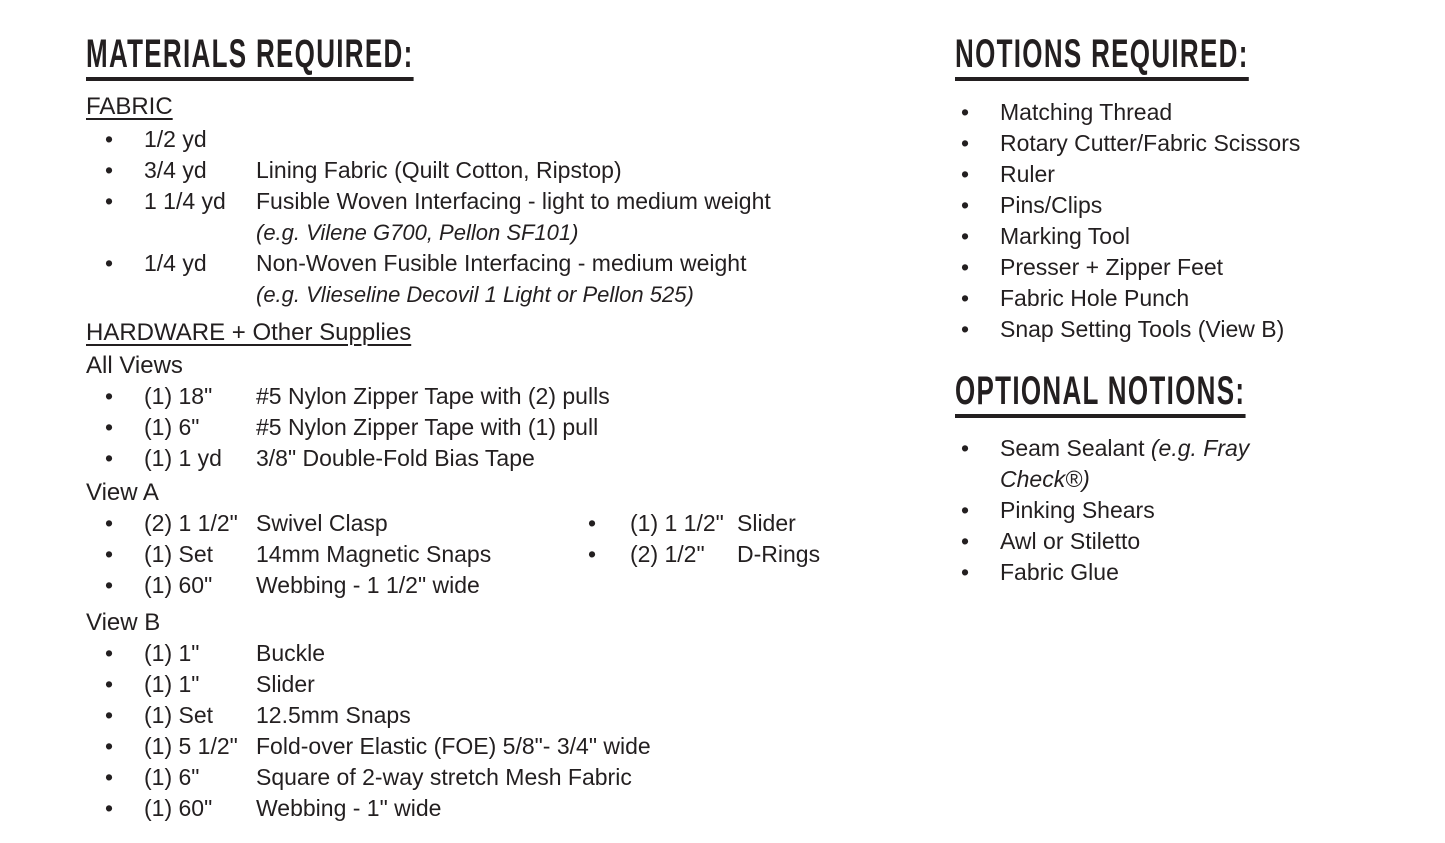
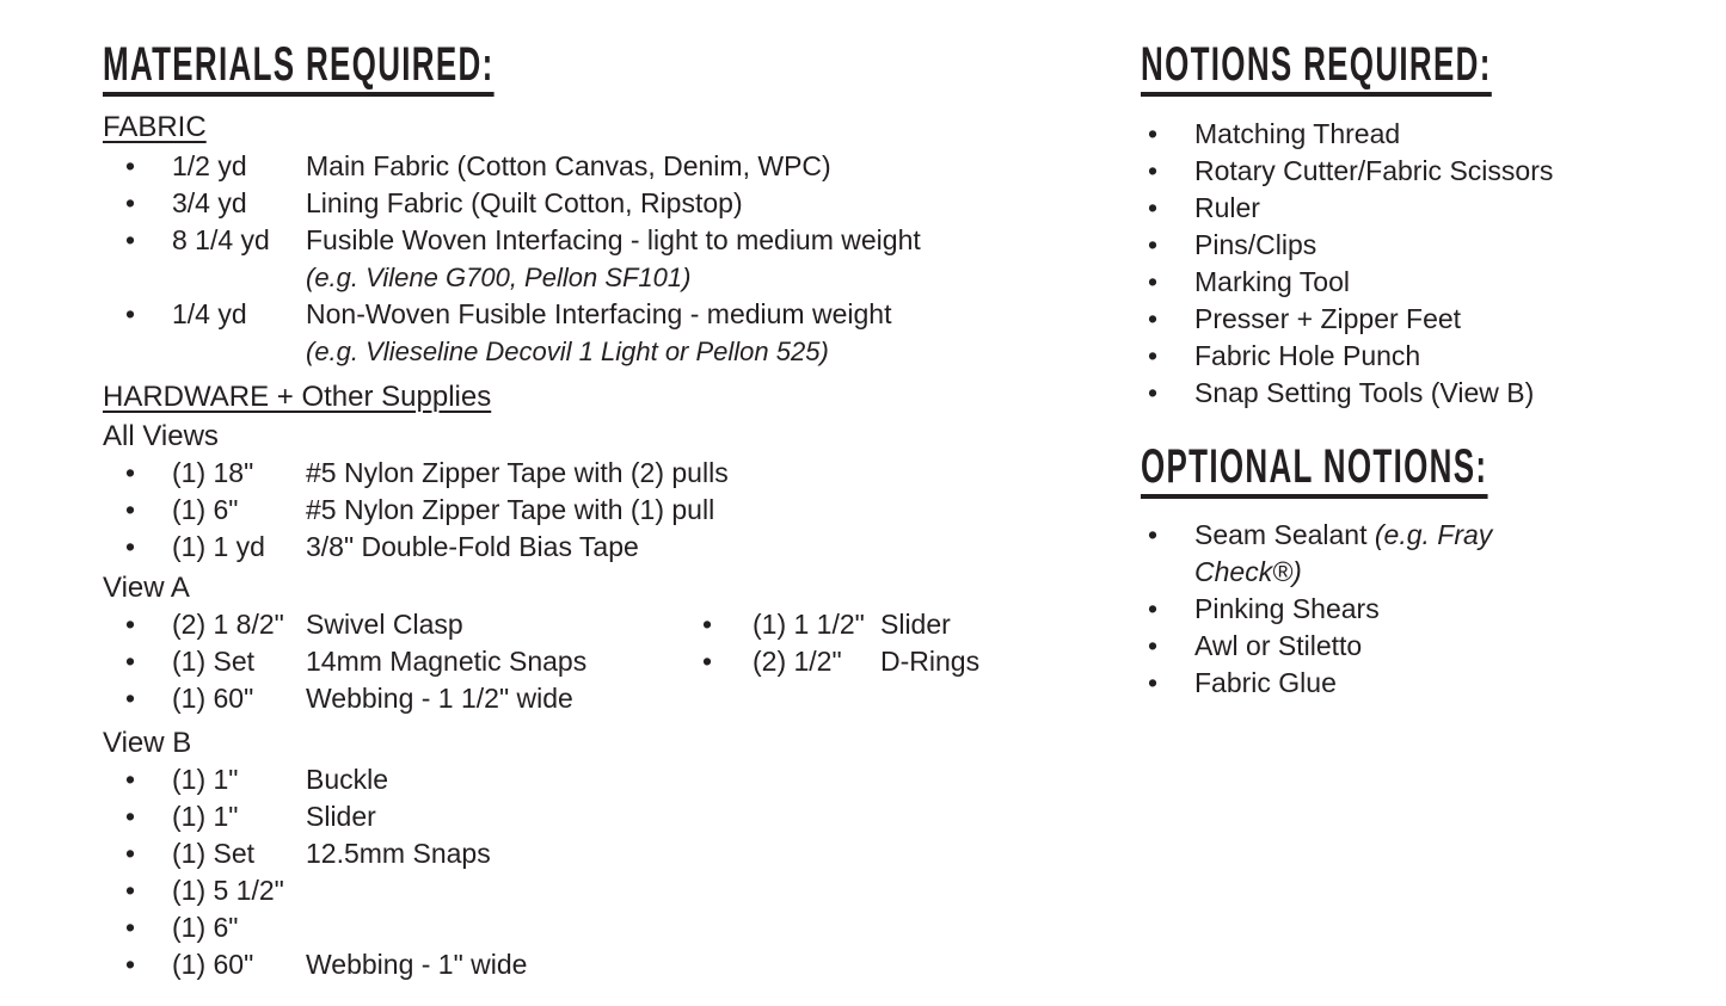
  MATERIALS REQUIRED:
  FABRIC
  •
  1/2 yd
+ Main Fabric (Cotton Canvas, Denim, WPC)
  •
  3/4 yd
  Lining Fabric (Quilt Cotton, Ripstop)
  •
- 1 1/4 yd
+ 8 1/4 yd
  Fusible Woven Interfacing - light to medium weight
  (e.g. Vilene G700, Pellon SF101)
  •
  1/4 yd
  Non-Woven Fusible Interfacing - medium weight
  (e.g. Vlieseline Decovil 1 Light or Pellon 525)
  HARDWARE + Other Supplies
  All Views
  •
  (1) 18"
  #5 Nylon Zipper Tape with (2) pulls
  •
  (1) 6"
  #5 Nylon Zipper Tape with (1) pull
  •
  (1) 1 yd
  3/8" Double-Fold Bias Tape
  View A
  •
- (2) 1 1/2"
+ (2) 1 8/2"
  Swivel Clasp
  •
  (1) 1 1/2"
  Slider
  •
  (1) Set
  14mm Magnetic Snaps
  •
  (2) 1/2"
  D-Rings
  •
  (1) 60"
  Webbing - 1 1/2" wide
  View B
  •
  (1) 1"
  Buckle
  •
  (1) 1"
  Slider
  •
  (1) Set
  12.5mm Snaps
  •
  (1) 5 1/2"
- Fold-over Elastic (FOE) 5/8"- 3/4" wide
  •
  (1) 6"
- Square of 2-way stretch Mesh Fabric
  •
  (1) 60"
  Webbing - 1" wide
  NOTIONS REQUIRED:
  •
  Matching Thread
  •
  Rotary Cutter/Fabric Scissors
  •
  Ruler
  •
  Pins/Clips
  •
  Marking Tool
  •
  Presser + Zipper Feet
  •
  Fabric Hole Punch
  •
  Snap Setting Tools (View B)
  OPTIONAL NOTIONS:
  •
  Seam Sealant (e.g. Fray
  Check®)
  •
  Pinking Shears
  •
  Awl or Stiletto
  •
  Fabric Glue
